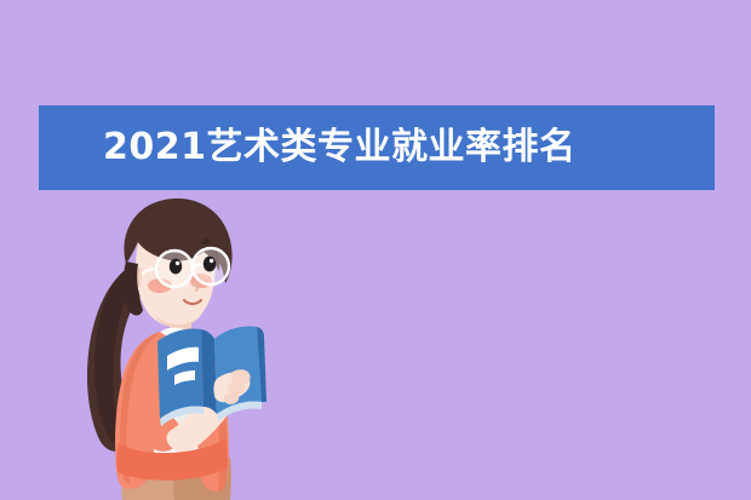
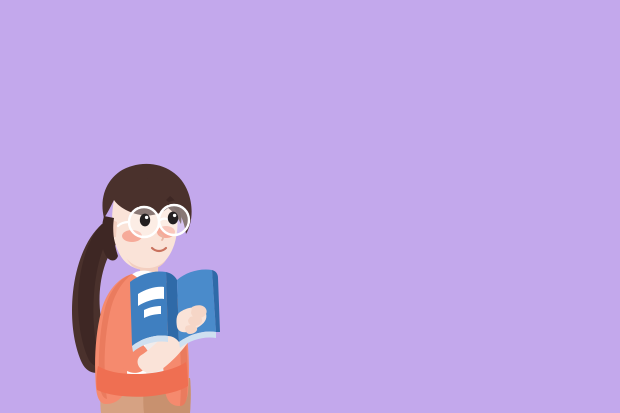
- 2021艺术类专业就业率排名
